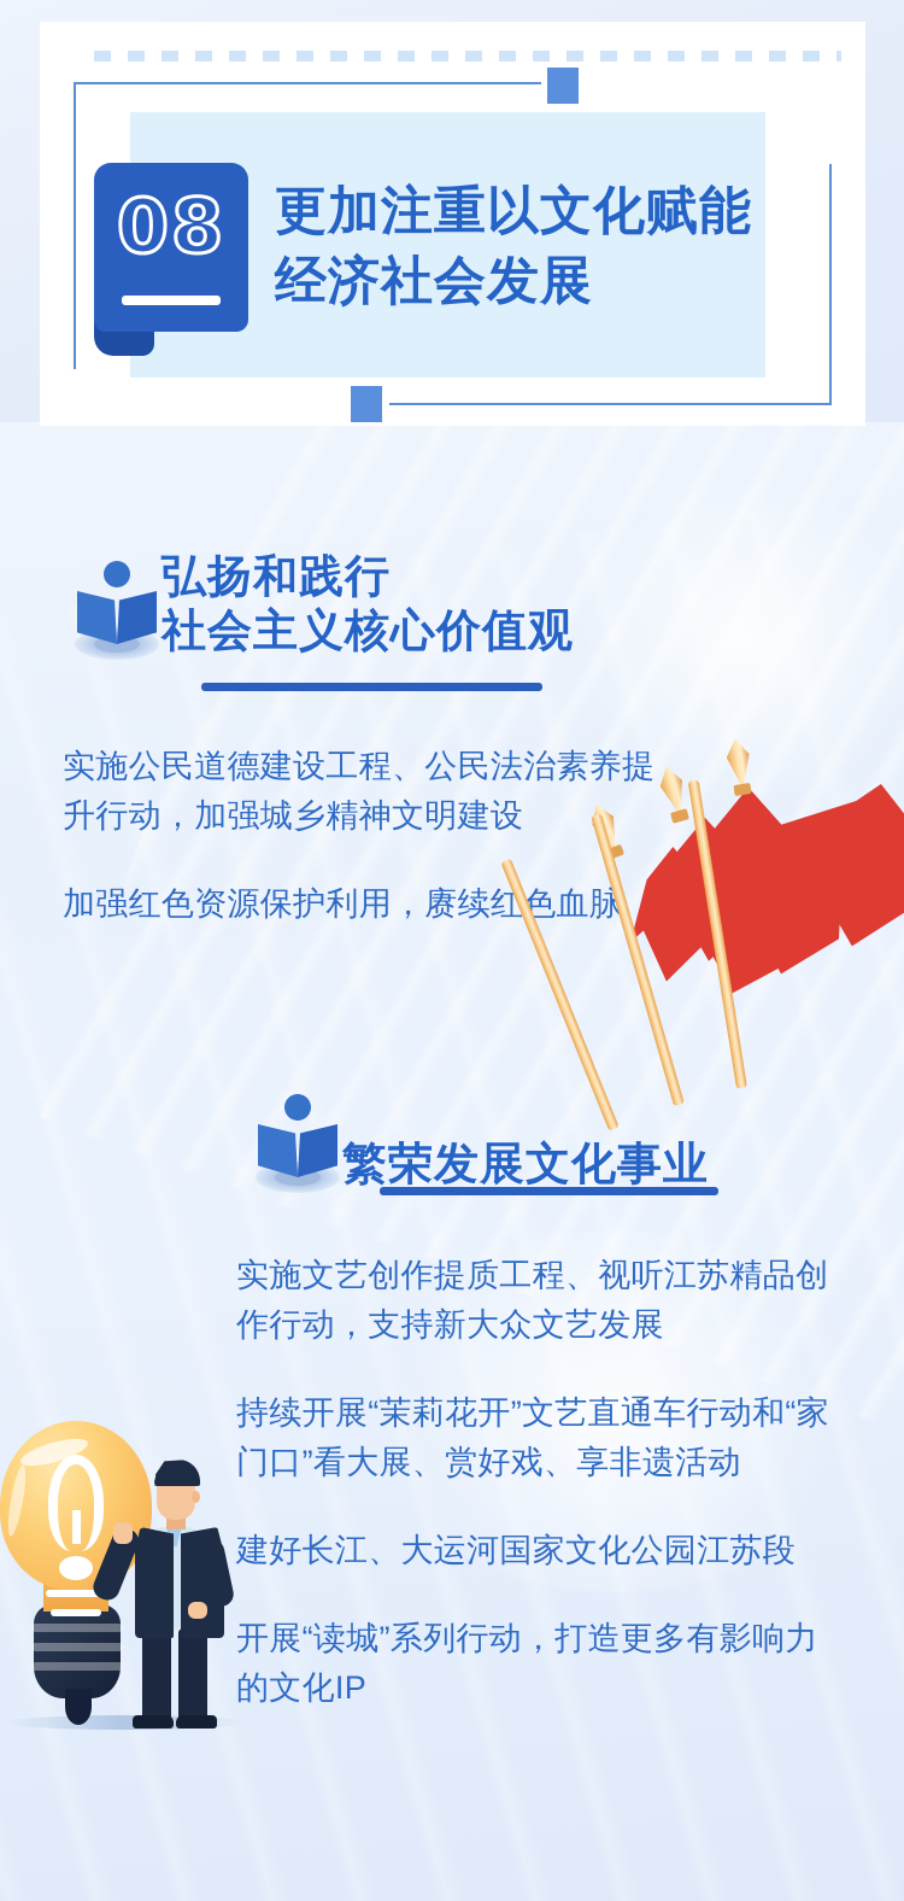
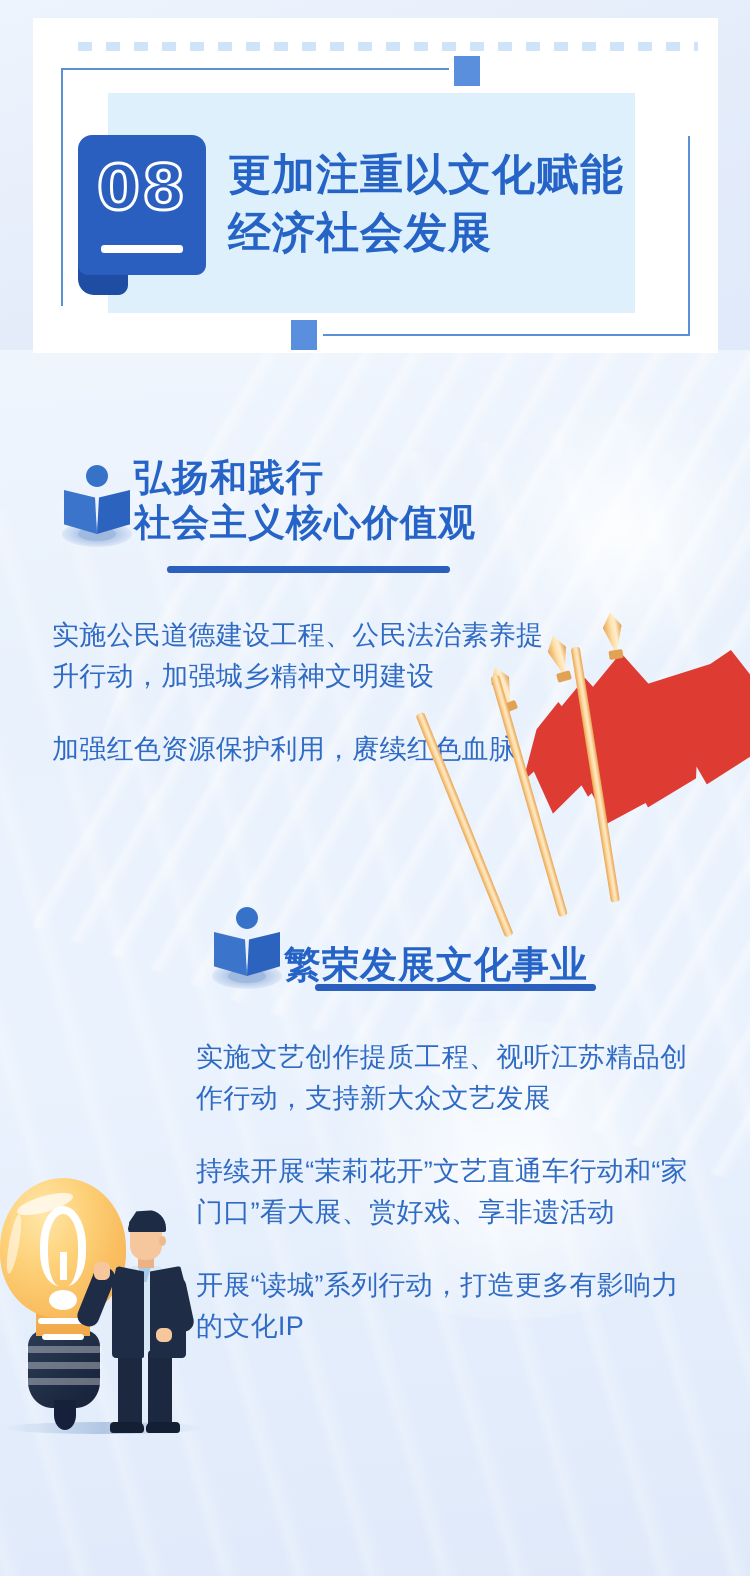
  08
  更加注重以文化赋能
  经济社会发展
  弘扬和践行
  社会主义核心价值观
  实施公民道德建设工程、公民法治素养提升行动，加强城乡精神文明建设
  加强红色资源保护利用，赓续红色血脉
  繁荣发展文化事业
  实施文艺创作提质工程、视听江苏精品创作行动，支持新大众文艺发展
  持续开展“茉莉花开”文艺直通车行动和“家门口”看大展、赏好戏、享非遗活动
- 建好长江、大运河国家文化公园江苏段
  开展“读城”系列行动，打造更多有影响力的文化IP
